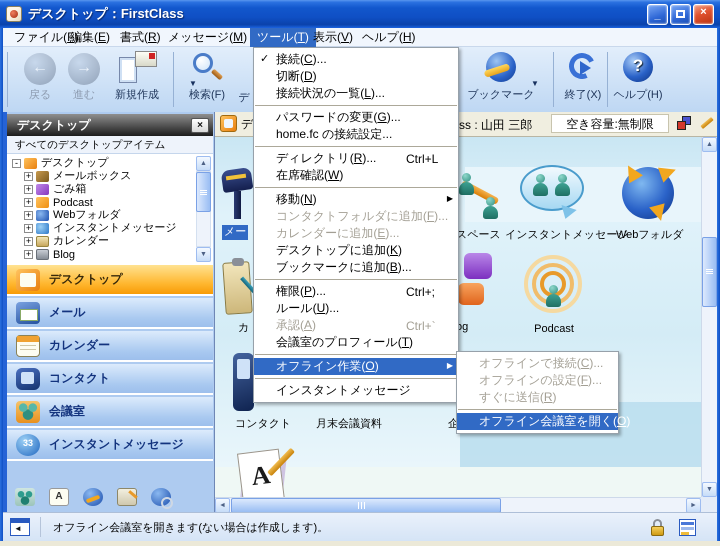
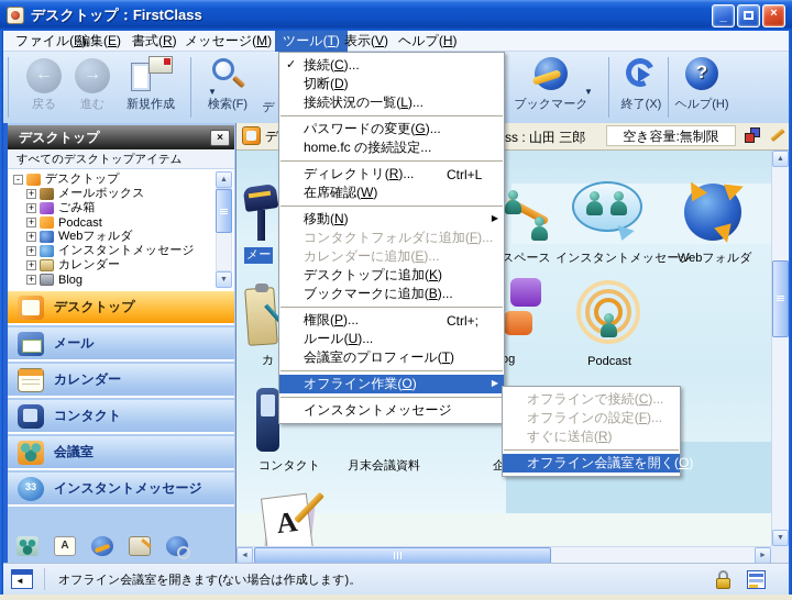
  デスクトップ：FirstClass
  _
  ×
  ファイル(F)
  編集(E)
  書式(R)
  メッセージ(M)
  ツール(T)
  表示(V)
  ヘルプ(H)
  ←
  戻る
  →
  進む
  新規作成
  ▼
  検索(F)
  デ
  ブックマーク
  ▼
  終了(X)
  ?
  ヘルプ(H)
  デスクトップ
  ×
  すべてのデスクトップアイテム
  -
  デスクトップ
  +
  メールボックス
  +
  ごみ箱
  +
  Podcast
  +
  Webフォルダ
  +
  インスタントメッセージ
  +
  カレンダー
  +
  Blog
  デスクトップ
  メール
  カレンダー
  コンタクト
  会議室
  33
  インスタントメッセージ
  A
  デ
  ss : 山田 三郎
  空き容量:無制限
  メー
  カ
  コンタクト
  月末会議資料
  企
  スペース
  インスタントメッセー
  Webフォルダ
  og
  Podcast
  ◄
  オフライン会議室を開きます(ない場合は作成します)。
  ✓
  接続(C)...
  切断(D)
  接続状況の一覧(L)...
  パスワードの変更(G)...
  home.fc の接続設定...
  ディレクトリ(R)...
  Ctrl+L
  在席確認(W)
  移動(N)
  ▶
  コンタクトフォルダに追加(F)...
  カレンダーに追加(E)...
  デスクトップに追加(K)
  ブックマークに追加(B)...
  権限(P)...
  Ctrl+;
  ルール(U)...
- 承認(A)
- Ctrl+`
  会議室のプロフィール(T)
  オフライン作業(O)
  ▶
  インスタントメッセージ
  オフラインで接続(C)...
  オフラインの設定(F)...
  すぐに送信(R)
  オフライン会議室を開く(O)
